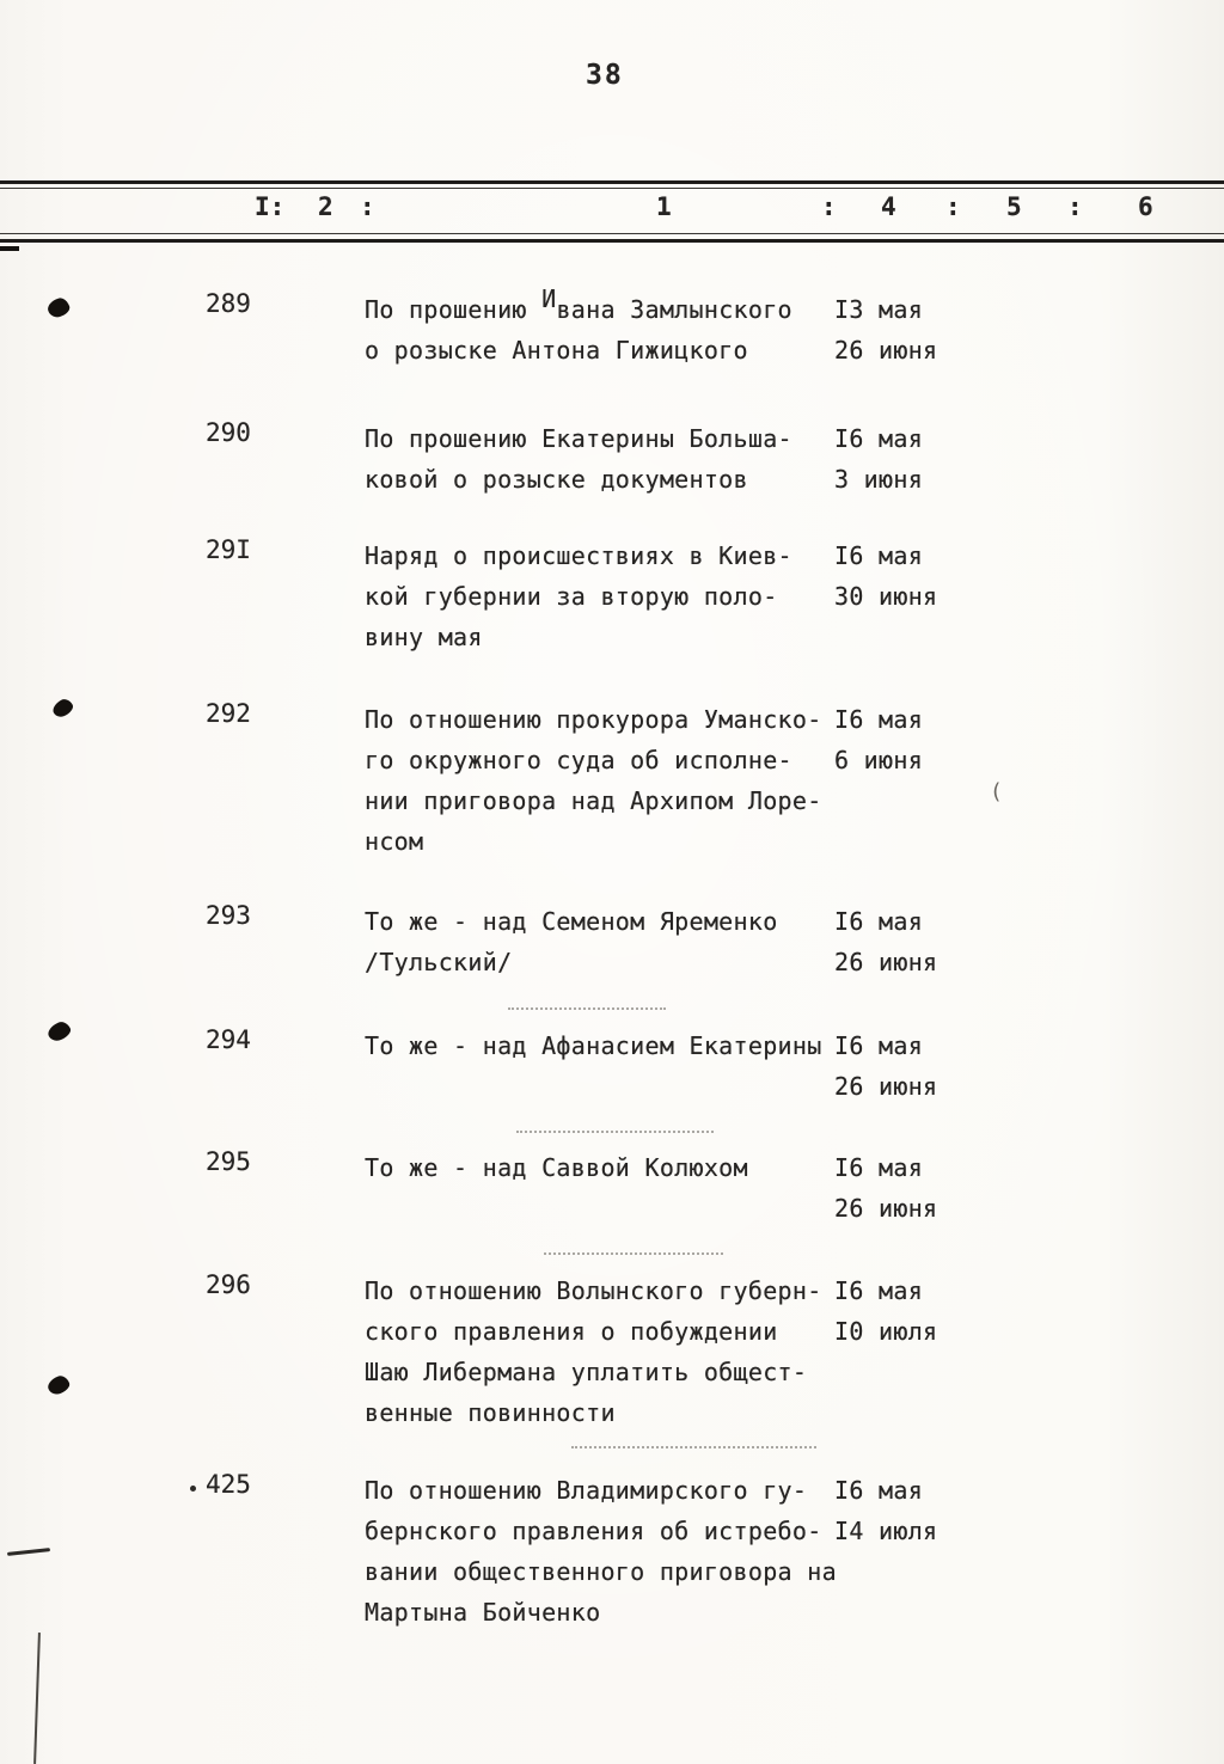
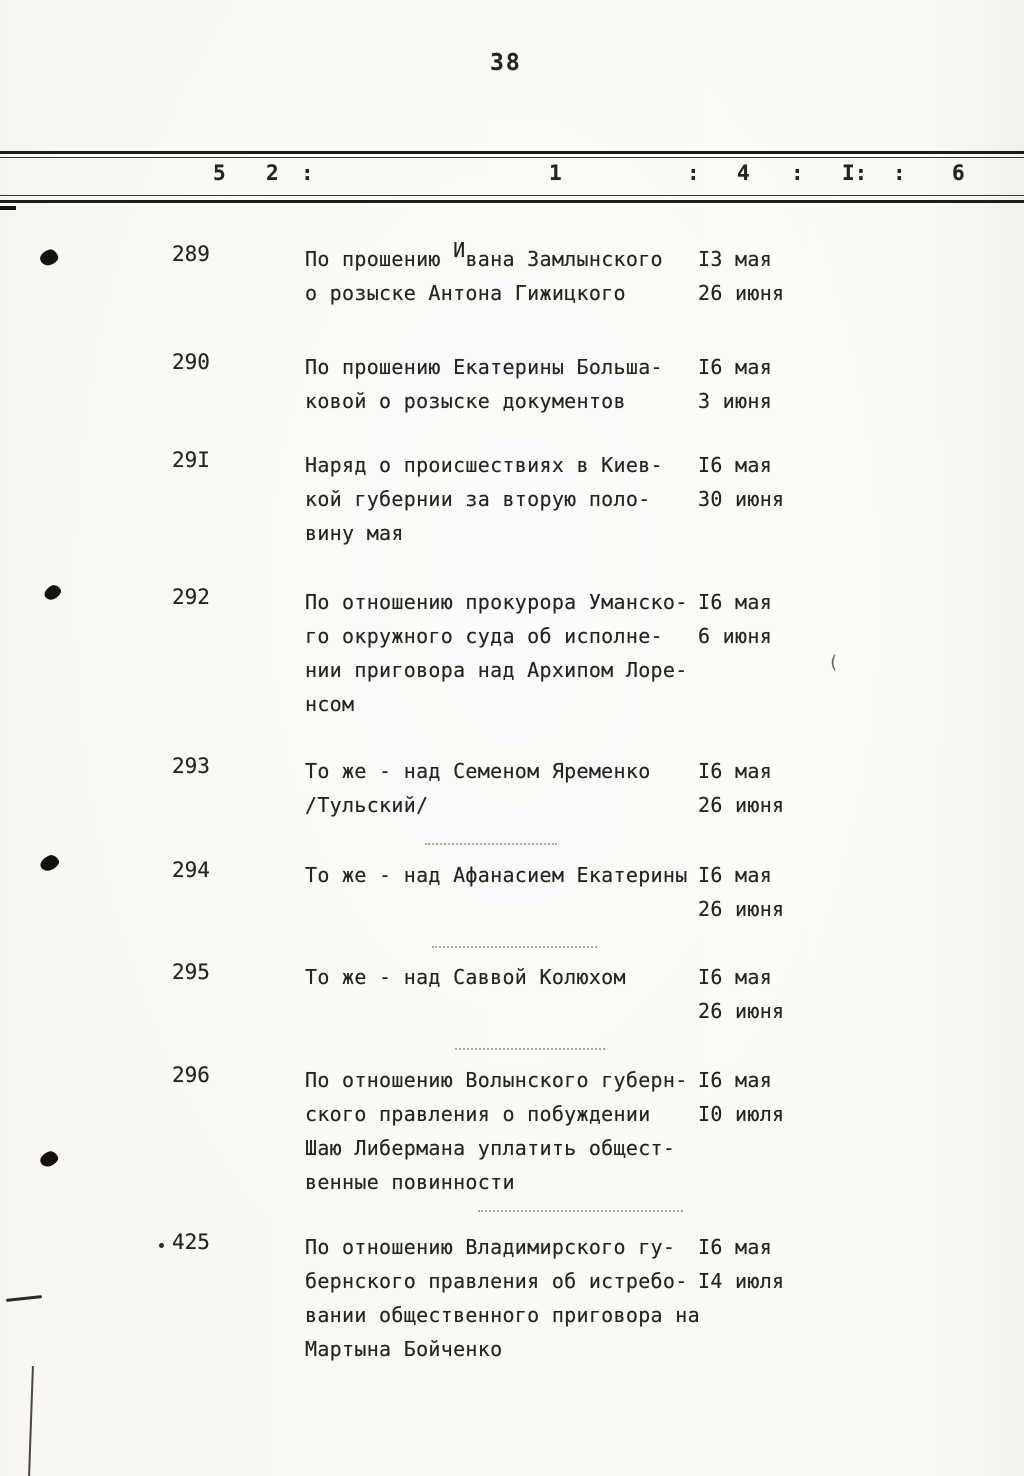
  38
- I:
+ 5
  2
  :
  1
  :
  4
  :
- 5
+ I:
  :
  6
  289
  По прошению Ивана Замлынского
  о розыске Антона Гижицкого
  I3 мая
  26 июня
  290
  По прошению Екатерины Больша-
  ковой о розыске документов
  I6 мая
  3 июня
  29I
  Наряд о происшествиях в Киев-
  кой губернии за вторую поло-
  вину мая
  I6 мая
  30 июня
  292
  По отношению прокурора Уманско-
  го окружного суда об исполне-
  нии приговора над Архипом Лоре-
  нсом
  I6 мая
  6 июня
  293
  То же - над Семеном Яременко
  /Тульский/
  I6 мая
  26 июня
  294
  То же - над Афанасием Екатерины
  I6 мая
  26 июня
  295
  То же - над Саввой Колюхом
  I6 мая
  26 июня
  296
  По отношению Волынского губерн-
  ского правления о побуждении
  Шаю Либермана уплатить общест-
  венные повинности
  I6 мая
  I0 июля
  425
  По отношению Владимирского гу-
  бернского правления об истребо-
  вании общественного приговора на
  Мартына Бойченко
  I6 мая
  I4 июля
  (
